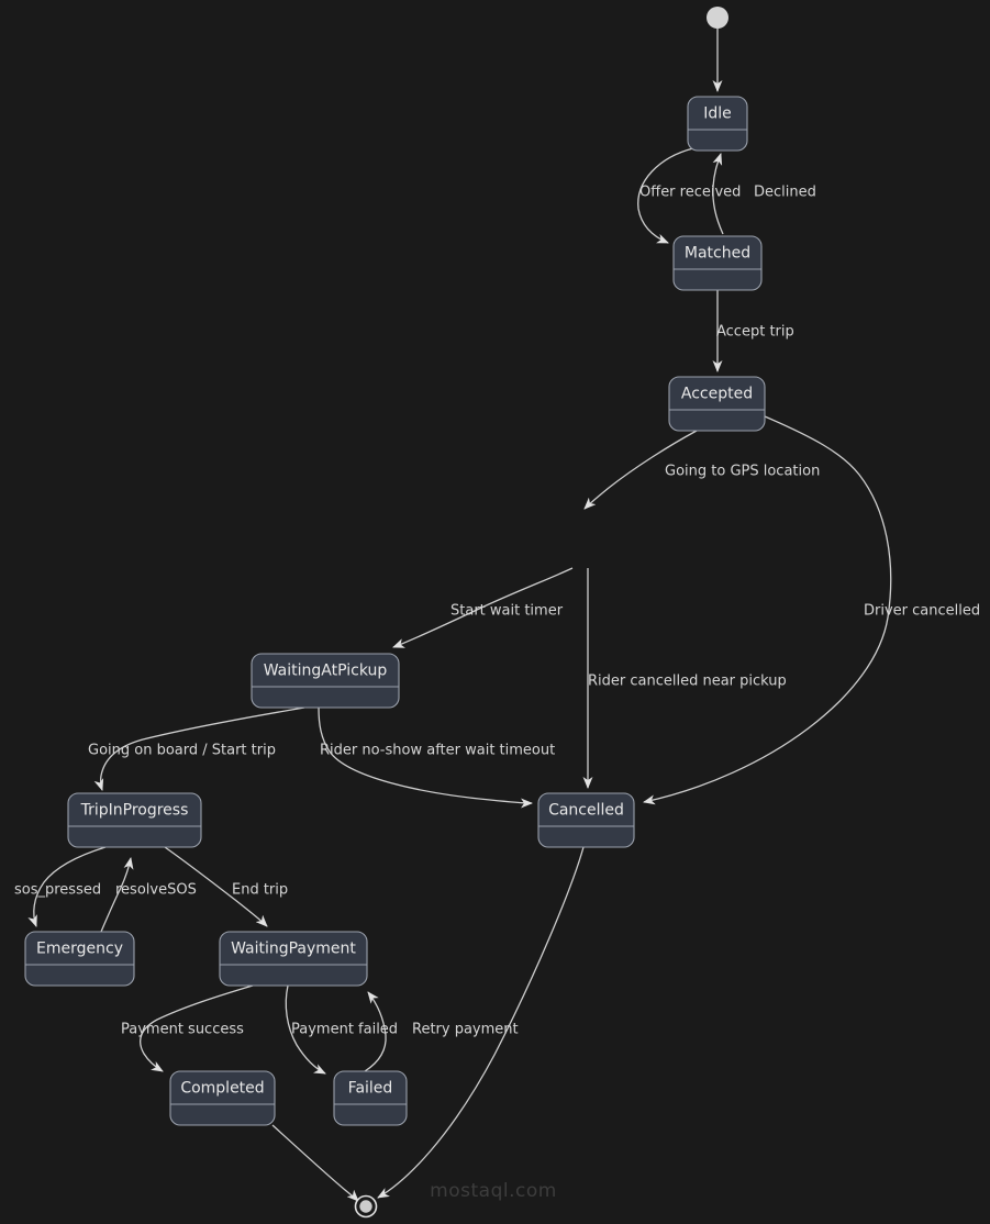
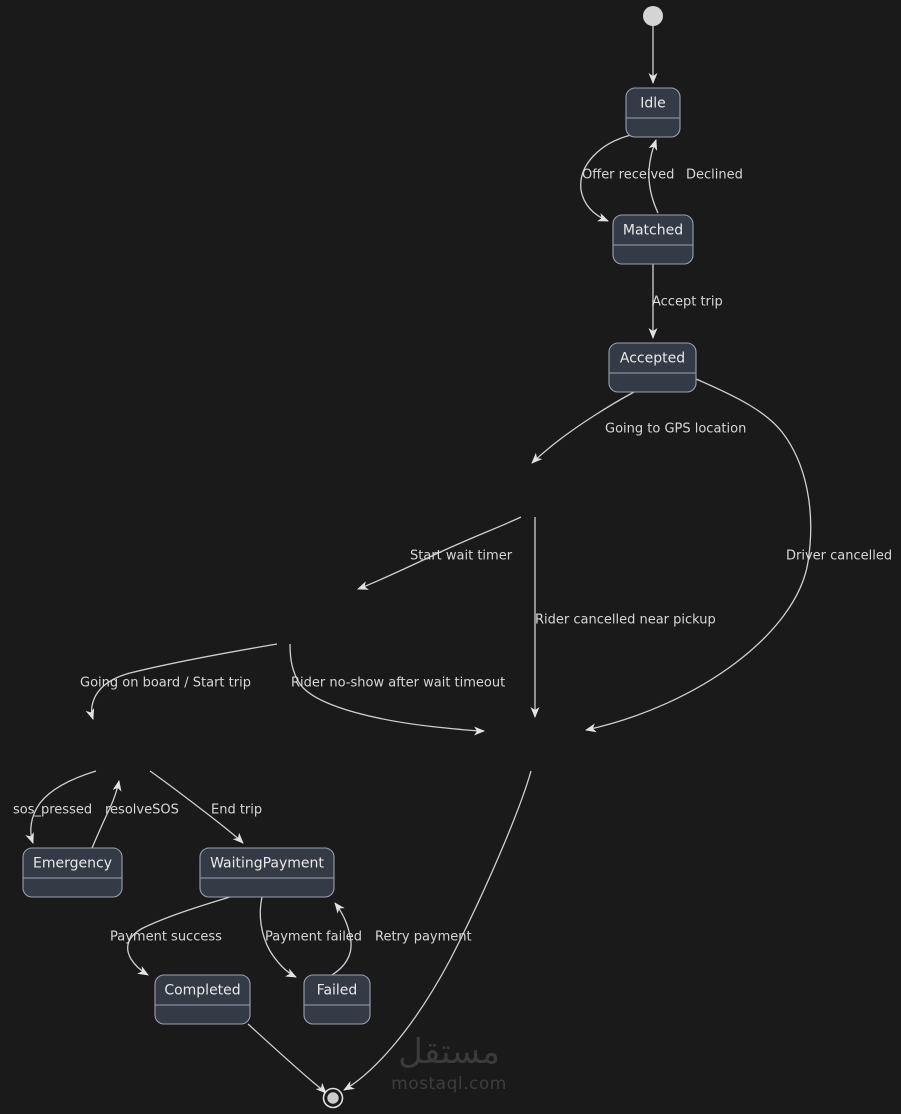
  Offer received
  Declined
  Accept trip
  Going to GPS location
  Driver cancelled
  Start wait timer
  Rider cancelled near pickup
  Going on board / Start trip
  Rider no-show after wait timeout
  sos_pressed
  resolveSOS
  End trip
  Payment success
  Payment failed
  Retry payment
  Idle
  Matched
  Accepted
- WaitingAtPickup
- TripInProgress
- Cancelled
  Emergency
  WaitingPayment
  Completed
  Failed
+ مستقل
  mostaql.com
